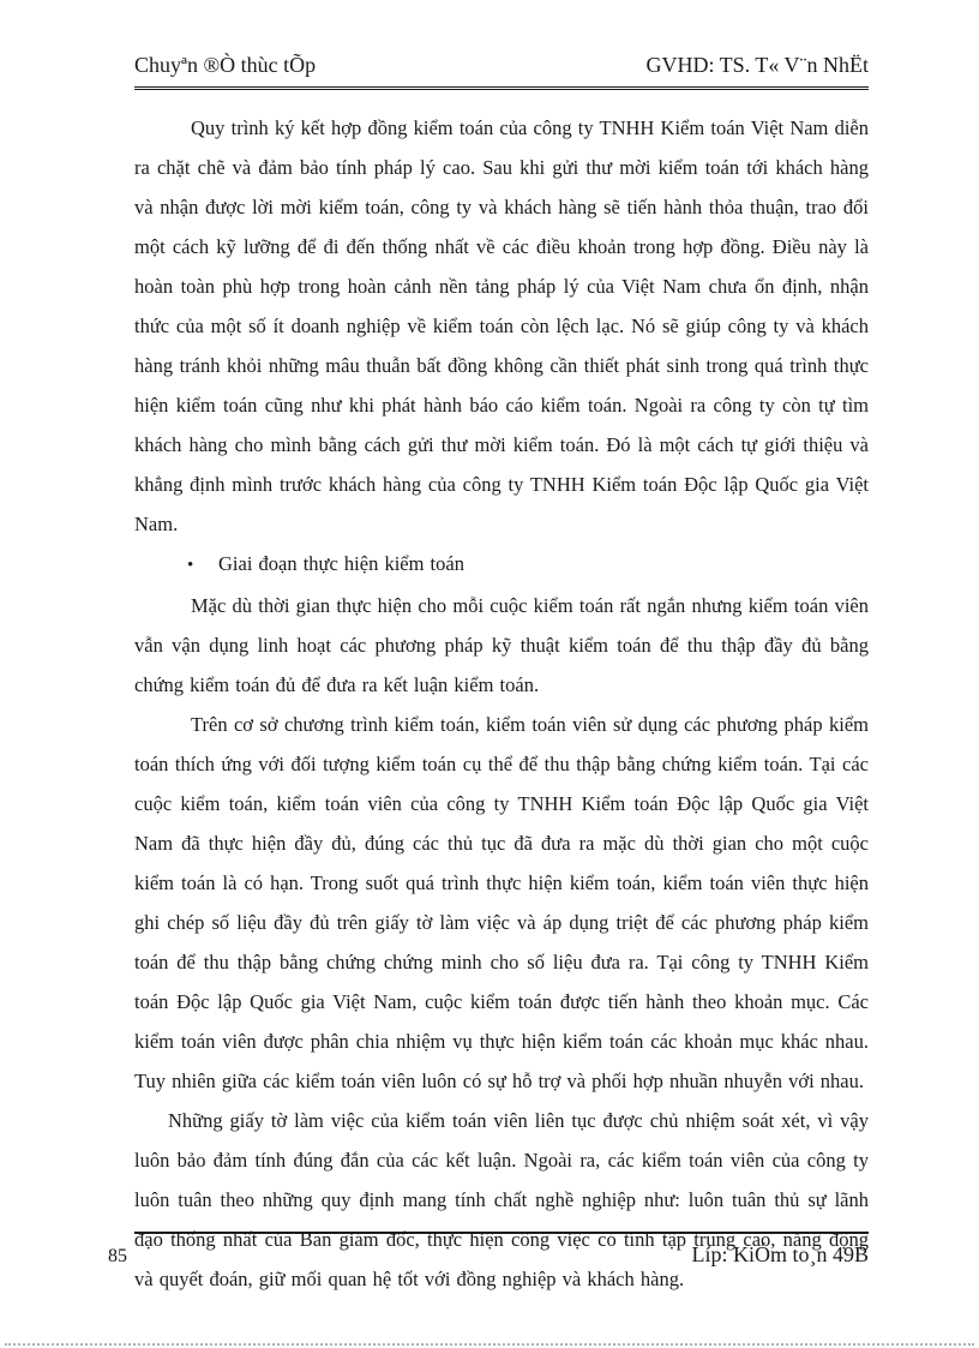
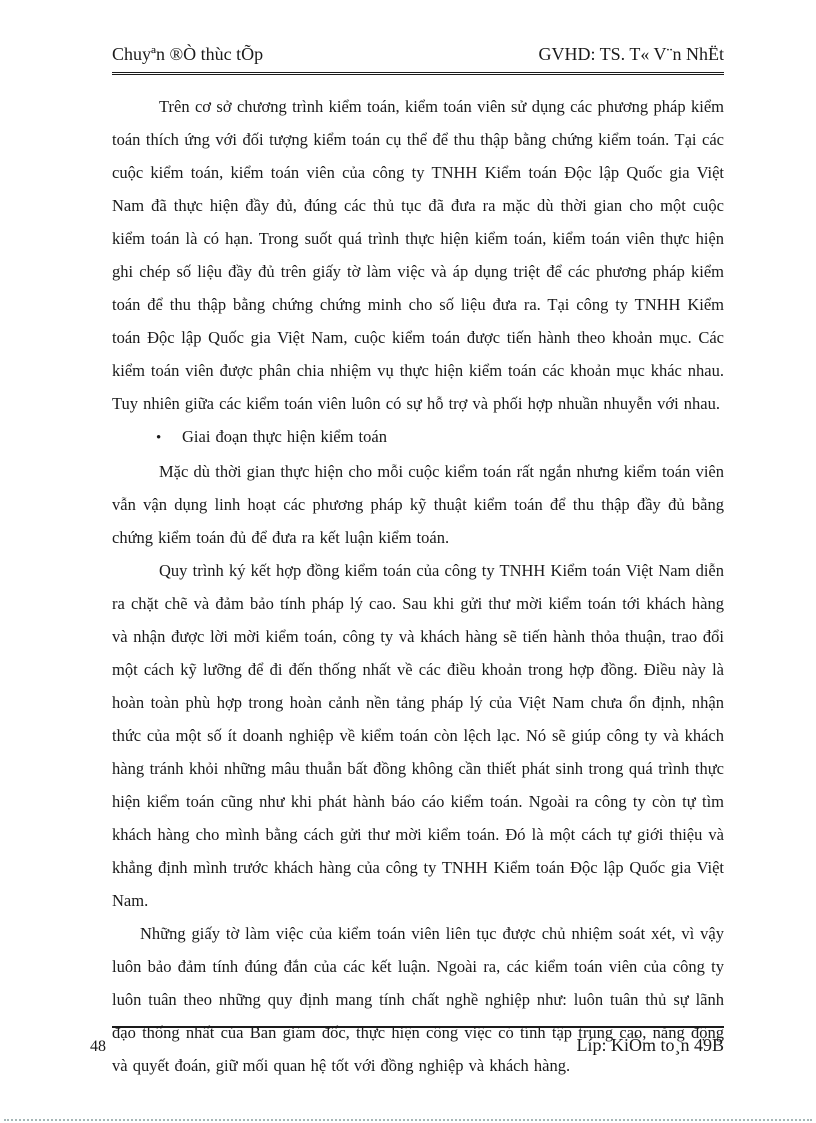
  Chuyªn ®Ò thùc tÕp
  GVHD: TS. T« V¨n NhËt
- Quy trình ký kết hợp đồng kiểm toán của công ty TNHH Kiểm toán Việt Nam diễn ra chặt chẽ và đảm bảo tính pháp lý cao. Sau khi gửi thư mời kiểm toán tới khách hàng và nhận được lời mời kiểm toán, công ty và khách hàng sẽ tiến hành thỏa thuận, trao đổi một cách kỹ lưỡng để đi đến thống nhất về các điều khoản trong hợp đồng. Điều này là hoàn toàn phù hợp trong hoàn cảnh nền tảng pháp lý của Việt Nam chưa ổn định, nhận thức của một số ít doanh nghiệp về kiểm toán còn lệch lạc. Nó sẽ giúp công ty và khách hàng tránh khỏi những mâu thuẫn bất đồng không cần thiết phát sinh trong quá trình thực hiện kiểm toán cũng như khi phát hành báo cáo kiểm toán. Ngoài ra công ty còn tự tìm khách hàng cho mình bằng cách gửi thư mời kiểm toán. Đó là một cách tự giới thiệu và khẳng định mình trước khách hàng của công ty TNHH Kiểm toán Độc lập Quốc gia Việt Nam.
+ Trên cơ sở chương trình kiểm toán, kiểm toán viên sử dụng các phương pháp kiểm toán thích ứng với đối tượng kiểm toán cụ thể để thu thập bằng chứng kiểm toán. Tại các cuộc kiểm toán, kiểm toán viên của công ty TNHH Kiểm toán Độc lập Quốc gia Việt Nam đã thực hiện đầy đủ, đúng các thủ tục đã đưa ra mặc dù thời gian cho một cuộc kiểm toán là có hạn. Trong suốt quá trình thực hiện kiểm toán, kiểm toán viên thực hiện ghi chép số liệu đầy đủ trên giấy tờ làm việc và áp dụng triệt để các phương pháp kiểm toán để thu thập bằng chứng chứng minh cho số liệu đưa ra. Tại công ty TNHH Kiểm toán Độc lập Quốc gia Việt Nam, cuộc kiểm toán được tiến hành theo khoản mục. Các kiểm toán viên được phân chia nhiệm vụ thực hiện kiểm toán các khoản mục khác nhau. Tuy nhiên giữa các kiểm toán viên luôn có sự hỗ trợ và phối hợp nhuần nhuyễn với nhau.
  • Giai đoạn thực hiện kiểm toán
  Mặc dù thời gian thực hiện cho mỗi cuộc kiểm toán rất ngắn nhưng kiểm toán viên vẫn vận dụng linh hoạt các phương pháp kỹ thuật kiểm toán để thu thập đầy đủ bằng chứng kiểm toán đủ để đưa ra kết luận kiểm toán.
- Trên cơ sở chương trình kiểm toán, kiểm toán viên sử dụng các phương pháp kiểm toán thích ứng với đối tượng kiểm toán cụ thể để thu thập bằng chứng kiểm toán. Tại các cuộc kiểm toán, kiểm toán viên của công ty TNHH Kiểm toán Độc lập Quốc gia Việt Nam đã thực hiện đầy đủ, đúng các thủ tục đã đưa ra mặc dù thời gian cho một cuộc kiểm toán là có hạn. Trong suốt quá trình thực hiện kiểm toán, kiểm toán viên thực hiện ghi chép số liệu đầy đủ trên giấy tờ làm việc và áp dụng triệt để các phương pháp kiểm toán để thu thập bằng chứng chứng minh cho số liệu đưa ra. Tại công ty TNHH Kiểm toán Độc lập Quốc gia Việt Nam, cuộc kiểm toán được tiến hành theo khoản mục. Các kiểm toán viên được phân chia nhiệm vụ thực hiện kiểm toán các khoản mục khác nhau. Tuy nhiên giữa các kiểm toán viên luôn có sự hỗ trợ và phối hợp nhuần nhuyễn với nhau.
+ Quy trình ký kết hợp đồng kiểm toán của công ty TNHH Kiểm toán Việt Nam diễn ra chặt chẽ và đảm bảo tính pháp lý cao. Sau khi gửi thư mời kiểm toán tới khách hàng và nhận được lời mời kiểm toán, công ty và khách hàng sẽ tiến hành thỏa thuận, trao đổi một cách kỹ lưỡng để đi đến thống nhất về các điều khoản trong hợp đồng. Điều này là hoàn toàn phù hợp trong hoàn cảnh nền tảng pháp lý của Việt Nam chưa ổn định, nhận thức của một số ít doanh nghiệp về kiểm toán còn lệch lạc. Nó sẽ giúp công ty và khách hàng tránh khỏi những mâu thuẫn bất đồng không cần thiết phát sinh trong quá trình thực hiện kiểm toán cũng như khi phát hành báo cáo kiểm toán. Ngoài ra công ty còn tự tìm khách hàng cho mình bằng cách gửi thư mời kiểm toán. Đó là một cách tự giới thiệu và khẳng định mình trước khách hàng của công ty TNHH Kiểm toán Độc lập Quốc gia Việt Nam.
  Những giấy tờ làm việc của kiểm toán viên liên tục được chủ nhiệm soát xét, vì vậy luôn bảo đảm tính đúng đắn của các kết luận. Ngoài ra, các kiểm toán viên của công ty luôn tuân theo những quy định mang tính chất nghề nghiệp như: luôn tuân thủ sự lãnh đạo thống nhất của Ban giám đốc, thực hiện công việc có tính tập trung cao, năng động và quyết đoán, giữ mối quan hệ tốt với đồng nghiệp và khách hàng.
- 85
+ 48
  Líp: KiÓm to¸n 49B
